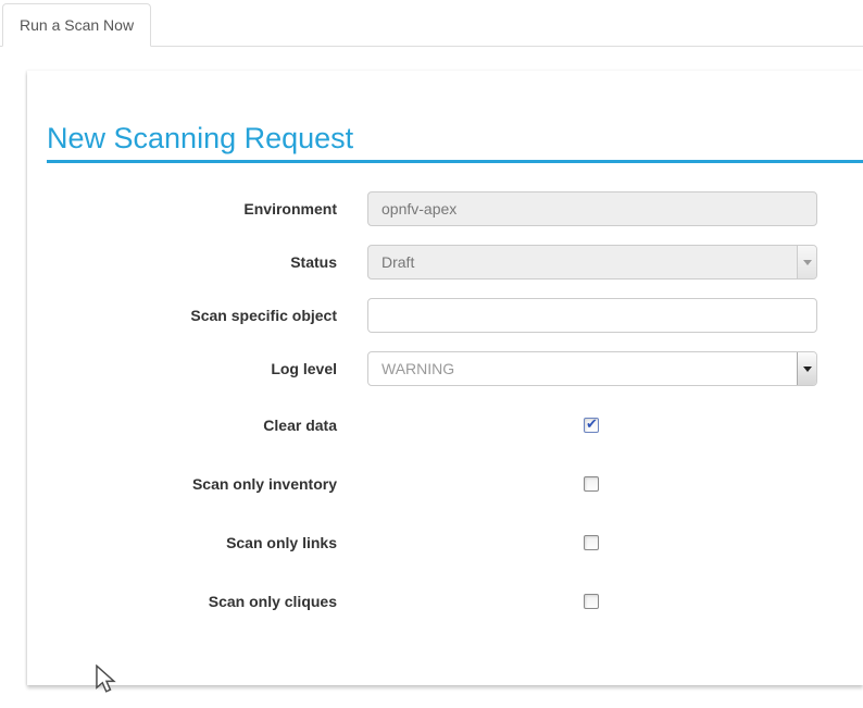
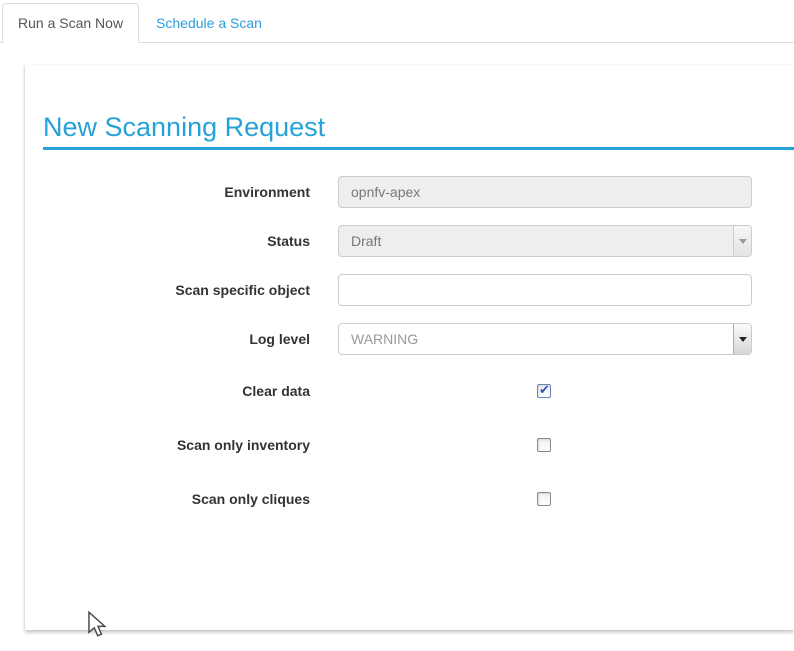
  Run a Scan Now
+ Schedule a Scan
  New Scanning Request
  Environment
  opnfv-apex
  Status
  Draft
  Scan specific object
  Log level
  WARNING
  Clear data
  Scan only inventory
- Scan only links
  Scan only cliques
